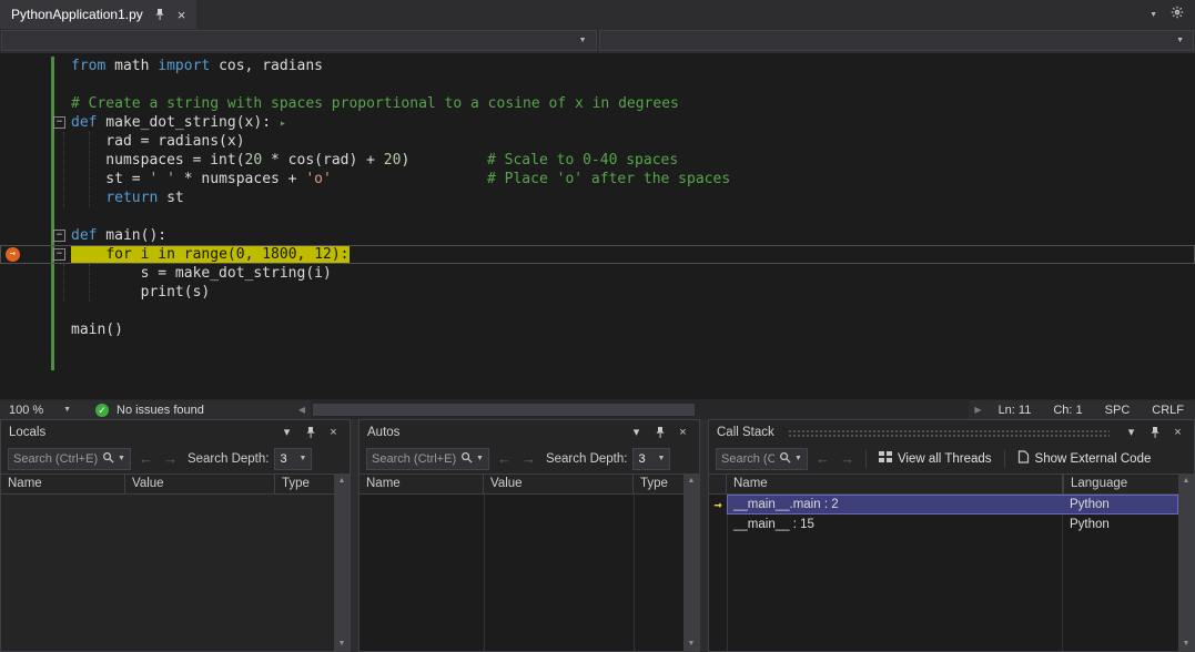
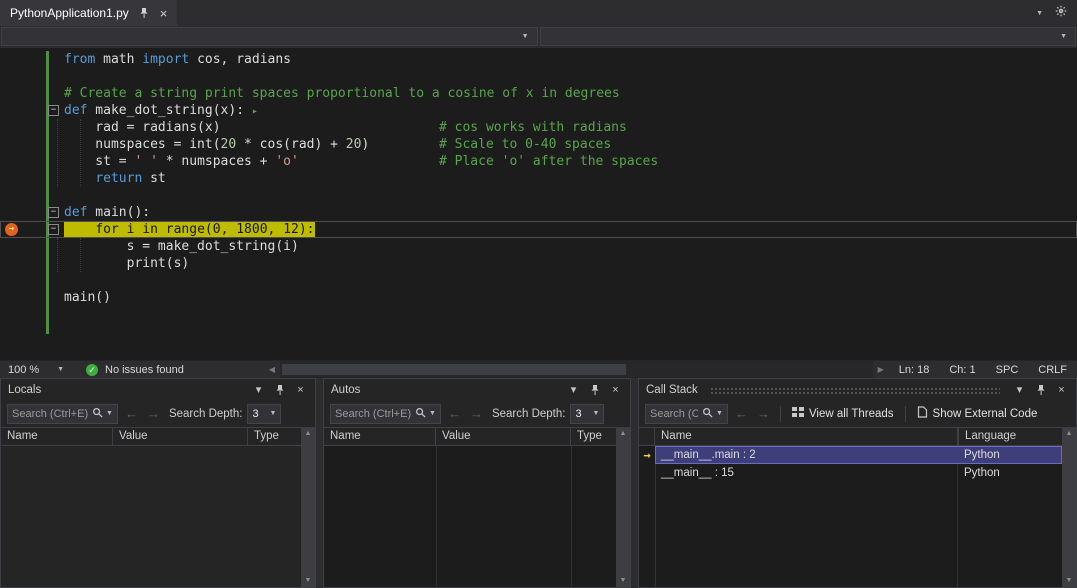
  PythonApplication1.py
  ×
  from math import cos, radians
- # Create a string with spaces proportional to a cosine of x in degrees
+ # Create a string print spaces proportional to a cosine of x in degrees
  −
  def make_dot_string(x): ▸
+ # cos works with radians
  rad = radians(x)
  # Scale to 0-40 spaces
  numspaces = int(20 * cos(rad) + 20)
  # Place 'o' after the spaces
  st = ' ' * numspaces + 'o'
  return st
  −
  def main():
  →
  −
  for i in range(0, 1800, 12):
  s = make_dot_string(i)
  print(s)
  main()
  100 %
  ✓
  No issues found
  ◀
  ▶
- Ln: 11
+ Ln: 18
  Ch: 1
  SPC
  CRLF
  Locals
  ▾
  ×
  Search (Ctrl+E)
  ←
  →
  Search Depth:
  3
  Name
  Value
  Type
  Autos
  ▾
  ×
  Search (Ctrl+E)
  ←
  →
  Search Depth:
  3
  Name
  Value
  Type
  Call Stack
  ▾
  ×
  Search (C
  ←
  →
  View all Threads
  Show External Code
  Name
  Language
  →
  __main__.main : 2
  Python
  __main__ : 15
  Python
